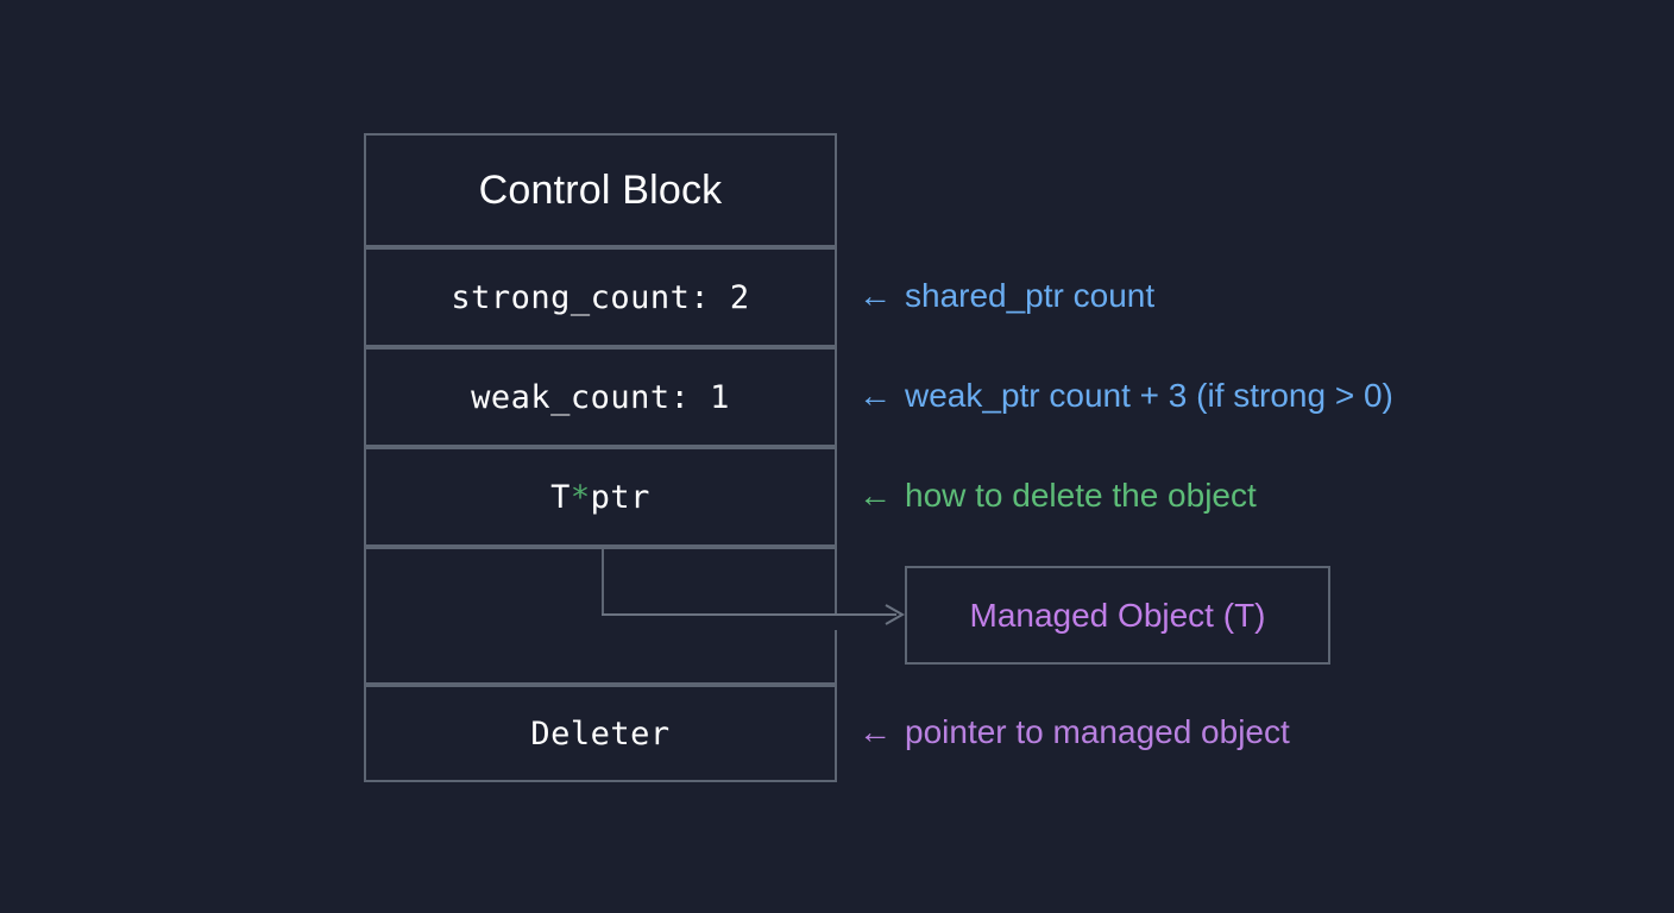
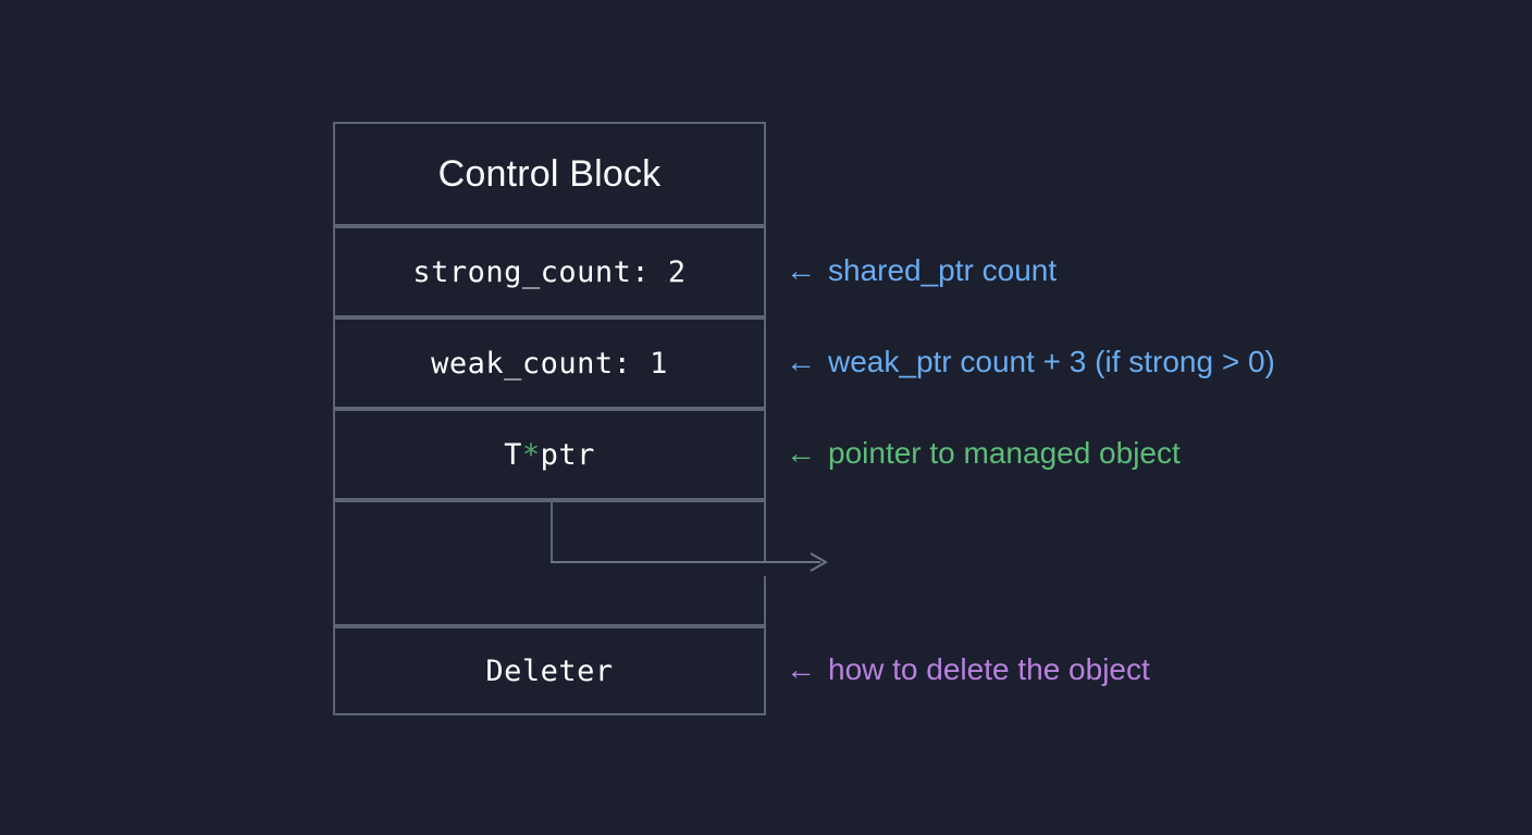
  Control Block
  strong_count: 2
  weak_count: 1
  T
  *
  ptr
  Deleter
- Managed Object (T)
  ←
  shared_ptr count
  ←
  weak_ptr count + 3 (if strong > 0)
  ←
- how to delete the object
+ pointer to managed object
  ←
- pointer to managed object
+ how to delete the object
